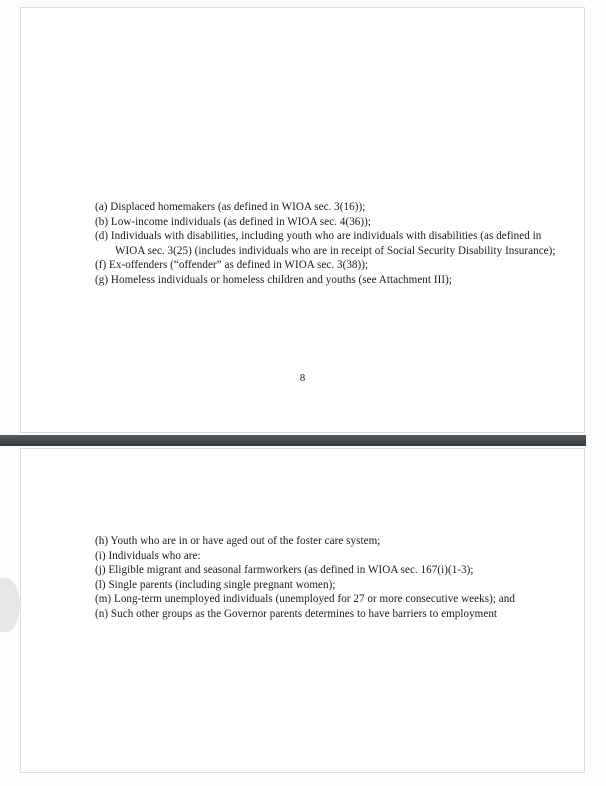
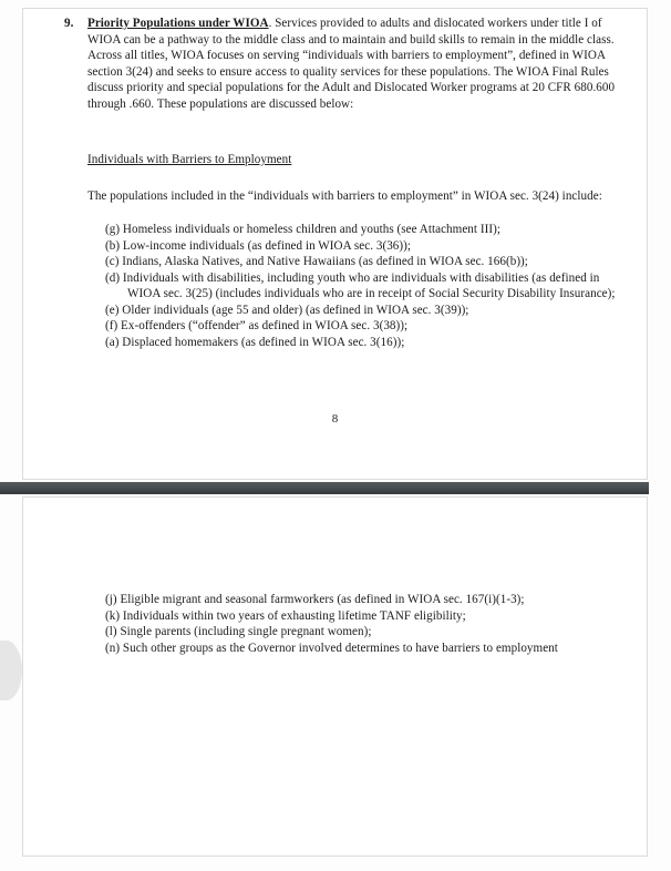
+ 9.
+ Priority Populations under WIOA. Services provided to adults and dislocated workers under title I of WIOA can be a pathway to the middle class and to maintain and build skills to remain in the middle class. Across all titles, WIOA focuses on serving “individuals with barriers to employment”, defined in WIOA section 3(24) and seeks to ensure access to quality services for these populations. The WIOA Final Rules discuss priority and special populations for the Adult and Dislocated Worker programs at 20 CFR 680.600 through .660. These populations are discussed below:
+ Individuals with Barriers to Employment
+ The populations included in the “individuals with barriers to employment” in WIOA sec. 3(24) include:
- (a) Displaced homemakers (as defined in WIOA sec. 3(16));
+ (g) Homeless individuals or homeless children and youths (see Attachment III);
- (b) Low-income individuals (as defined in WIOA sec. 4(36));
+ (b) Low-income individuals (as defined in WIOA sec. 3(36));
+ (c) Indians, Alaska Natives, and Native Hawaiians (as defined in WIOA sec. 166(b));
  (d) Individuals with disabilities, including youth who are individuals with disabilities (as defined in WIOA sec. 3(25) (includes individuals who are in receipt of Social Security Disability Insurance);
+ (e) Older individuals (age 55 and older) (as defined in WIOA sec. 3(39));
  (f) Ex-offenders (“offender” as defined in WIOA sec. 3(38));
- (g) Homeless individuals or homeless children and youths (see Attachment III);
+ (a) Displaced homemakers (as defined in WIOA sec. 3(16));
  8
- (h) Youth who are in or have aged out of the foster care system;
- (i) Individuals who are:
  (j) Eligible migrant and seasonal farmworkers (as defined in WIOA sec. 167(i)(1-3);
+ (k) Individuals within two years of exhausting lifetime TANF eligibility;
  (l) Single parents (including single pregnant women);
- (m) Long-term unemployed individuals (unemployed for 27 or more consecutive weeks); and
- (n) Such other groups as the Governor parents determines to have barriers to employment
+ (n) Such other groups as the Governor involved determines to have barriers to employment
